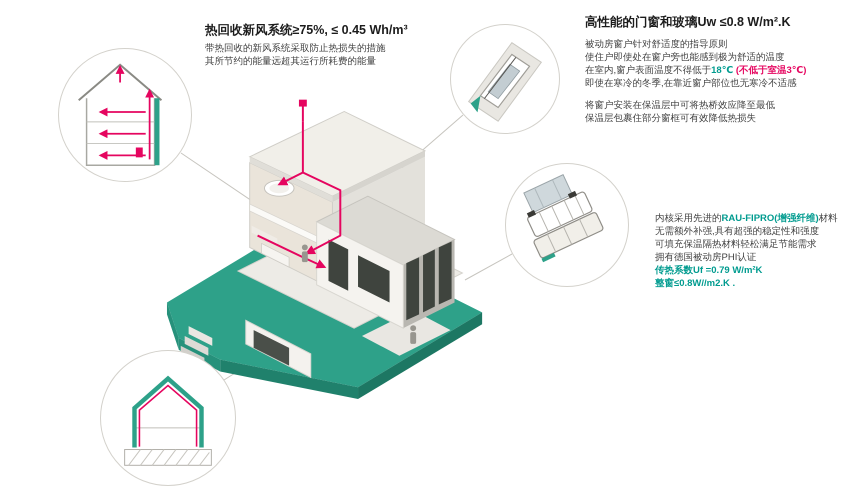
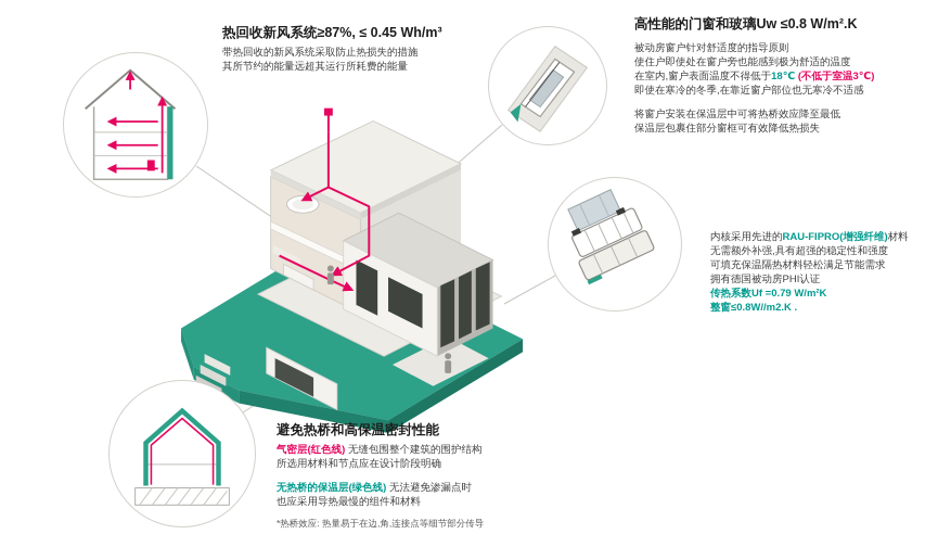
- 热回收新风系统≥75%, ≤ 0.45 Wh/m³
+ 热回收新风系统≥87%, ≤ 0.45 Wh/m³
  带热回收的新风系统采取防止热损失的措施
  其所节约的能量远超其运行所耗费的能量
  高性能的门窗和玻璃Uw ≤0.8 W/m².K
  被动房窗户针对舒适度的指导原则
  使住户即使处在窗户旁也能感到极为舒适的温度
  在室内,窗户表面温度不得低于18℃ (不低于室温3℃)
  即使在寒冷的冬季,在靠近窗户部位也无寒冷不适感
  将窗户安装在保温层中可将热桥效应降至最低
  保温层包裹住部分窗框可有效降低热损失
  内核采用先进的RAU-FIPRO(增强纤维)材料
  无需额外补强,具有超强的稳定性和强度
  可填充保温隔热材料轻松满足节能需求
  拥有德国被动房PHI认证
  传热系数Uf =0.79 W/m²K
  整窗≤0.8W//m2.K .
+ 避免热桥和高保温密封性能
+ 气密层(红色线) 无缝包围整个建筑的围护结构
+ 所选用材料和节点应在设计阶段明确
+ 无热桥的保温层(绿色线) 无法避免渗漏点时
+ 也应采用导热最慢的组件和材料
+ *热桥效应: 热量易于在边,角,连接点等细节部分传导
